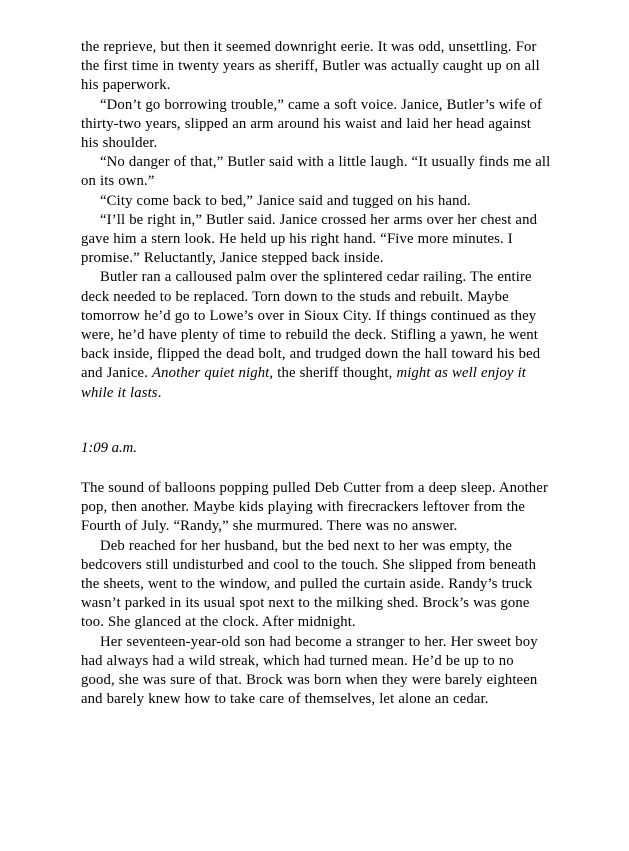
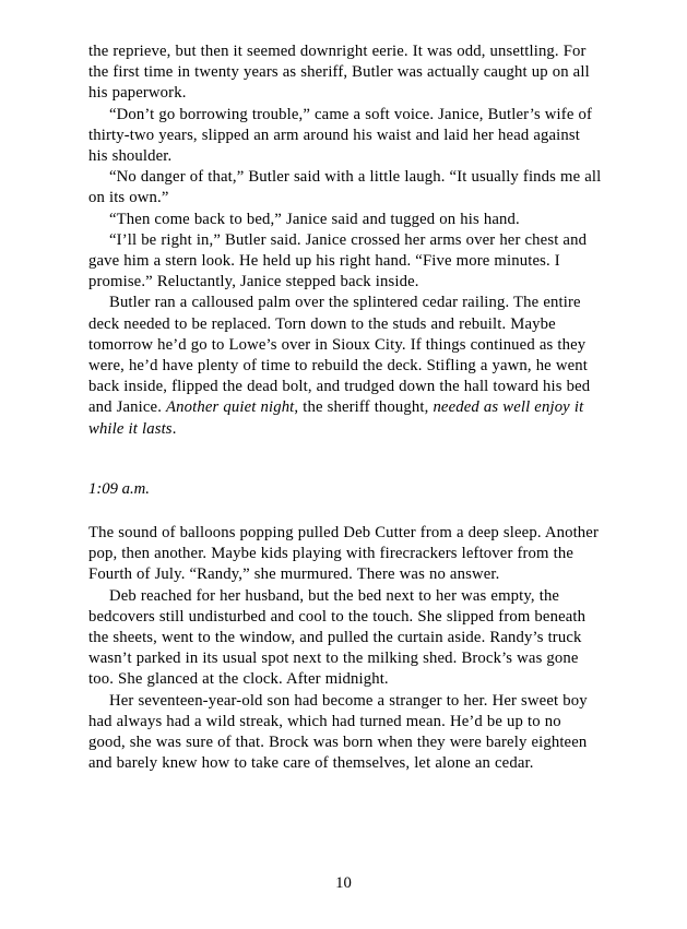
  the reprieve, but then it seemed downright eerie. It was odd, unsettling. For the first time in twenty years as sheriff, Butler was actually caught up on all his paperwork.
  “Don’t go borrowing trouble,” came a soft voice. Janice, Butler’s wife of thirty-two years, slipped an arm around his waist and laid her head against his shoulder.
  “No danger of that,” Butler said with a little laugh. “It usually finds me all on its own.”
- “City come back to bed,” Janice said and tugged on his hand.
+ “Then come back to bed,” Janice said and tugged on his hand.
  “I’ll be right in,” Butler said. Janice crossed her arms over her chest and gave him a stern look. He held up his right hand. “Five more minutes. I promise.” Reluctantly, Janice stepped back inside.
- Butler ran a calloused palm over the splintered cedar railing. The entire deck needed to be replaced. Torn down to the studs and rebuilt. Maybe tomorrow he’d go to Lowe’s over in Sioux City. If things continued as they were, he’d have plenty of time to rebuild the deck. Stifling a yawn, he went back inside, flipped the dead bolt, and trudged down the hall toward his bed and Janice. Another quiet night, the sheriff thought, might as well enjoy it while it lasts.
+ Butler ran a calloused palm over the splintered cedar railing. The entire deck needed to be replaced. Torn down to the studs and rebuilt. Maybe tomorrow he’d go to Lowe’s over in Sioux City. If things continued as they were, he’d have plenty of time to rebuild the deck. Stifling a yawn, he went back inside, flipped the dead bolt, and trudged down the hall toward his bed and Janice. Another quiet night, the sheriff thought, needed as well enjoy it while it lasts.
  1:09 a.m.
  The sound of balloons popping pulled Deb Cutter from a deep sleep. Another pop, then another. Maybe kids playing with firecrackers leftover from the Fourth of July. “Randy,” she murmured. There was no answer.
  Deb reached for her husband, but the bed next to her was empty, the bedcovers still undisturbed and cool to the touch. She slipped from beneath the sheets, went to the window, and pulled the curtain aside. Randy’s truck wasn’t parked in its usual spot next to the milking shed. Brock’s was gone too. She glanced at the clock. After midnight.
  Her seventeen-year-old son had become a stranger to her. Her sweet boy had always had a wild streak, which had turned mean. He’d be up to no good, she was sure of that. Brock was born when they were barely eighteen and barely knew how to take care of themselves, let alone an cedar.
+ 10
